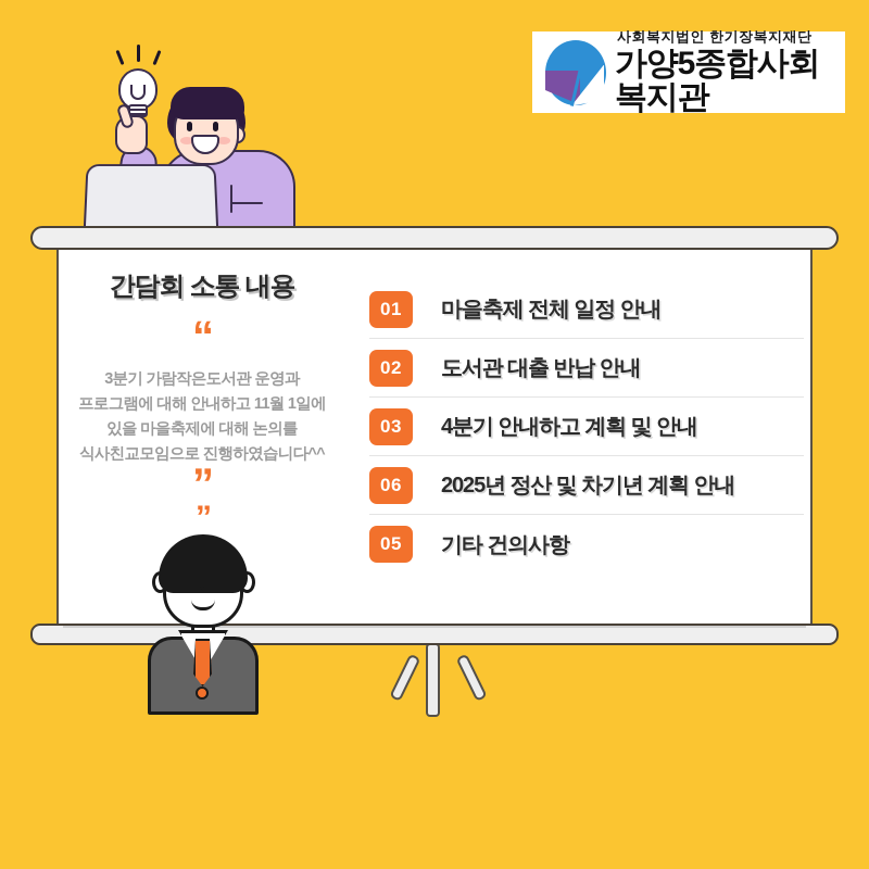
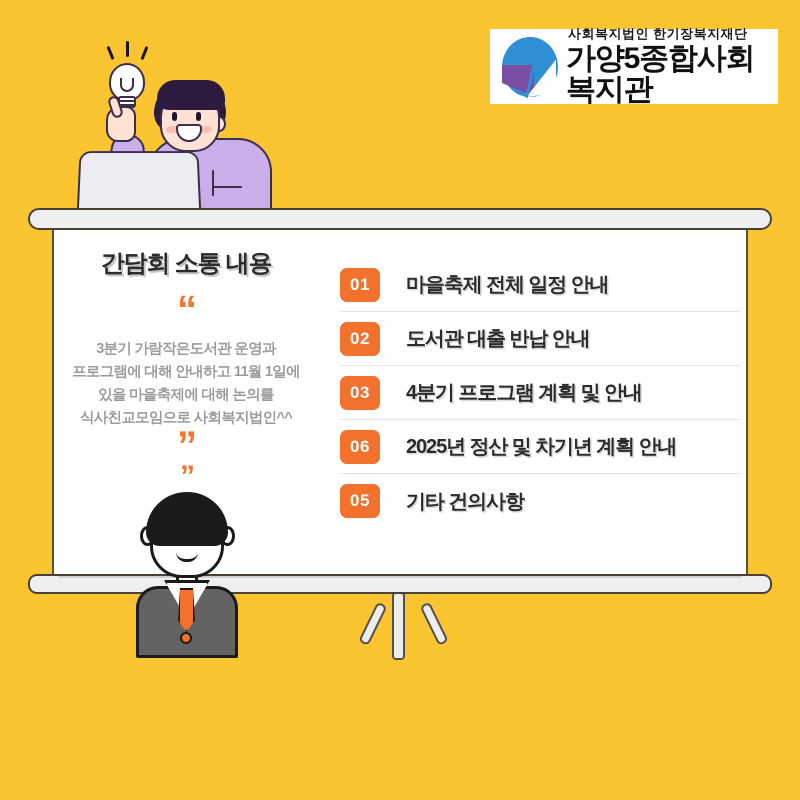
  사회복지법인 한기장복지재단
  가양5종합사회복지관
  간담회 소통 내용
  “
- 3분기 가람작은도서관 운영과 프로그램에 대해 안내하고 11월 1일에 있을 마을축제에 대해 논의를 식사친교모임으로 진행하였습니다^^
+ 3분기 가람작은도서관 운영과 프로그램에 대해 안내하고 11월 1일에 있을 마을축제에 대해 논의를 식사친교모임으로 사회복지법인^^
  ”
  01
  마을축제 전체 일정 안내
  02
  도서관 대출 반납 안내
  03
- 4분기 안내하고 계획 및 안내
+ 4분기 프로그램 계획 및 안내
  06
  2025년 정산 및 차기년 계획 안내
  05
  기타 건의사항
  ”
